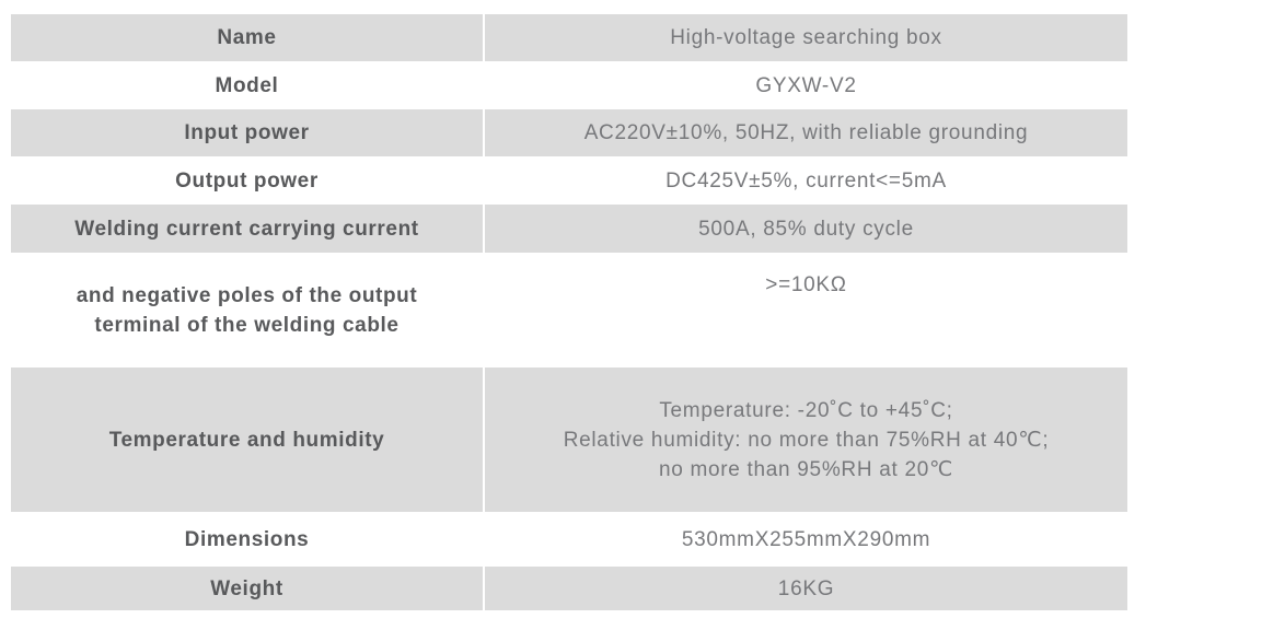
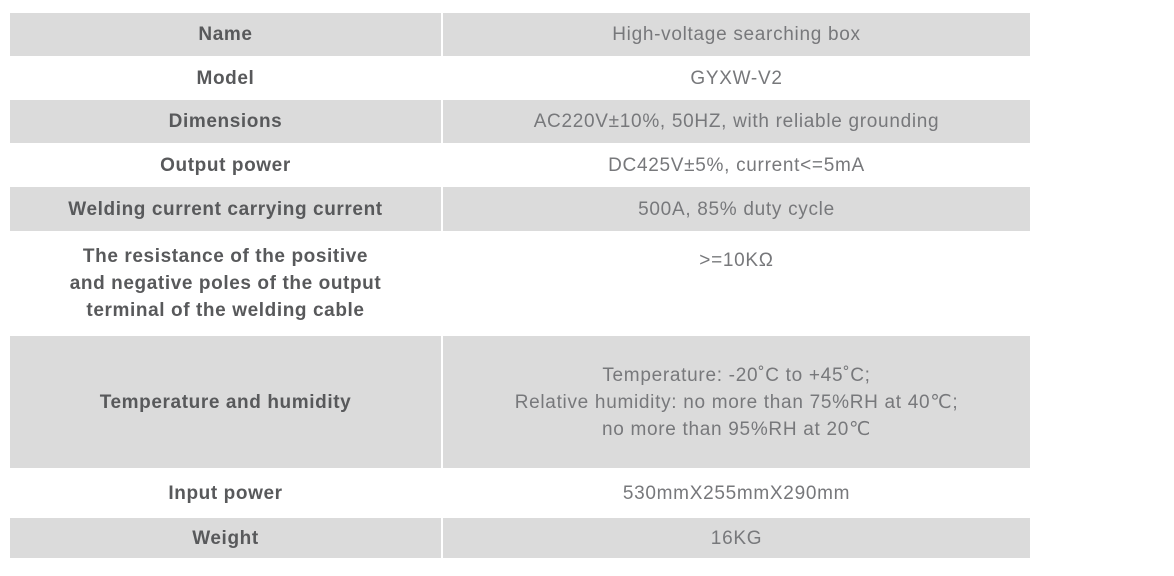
  Name
  High-voltage searching box
  Model
  GYXW-V2
- Input power
+ Dimensions
  AC220V±10%, 50HZ, with reliable grounding
  Output power
  DC425V±5%, current<=5mA
  Welding current carrying current
  500A, 85% duty cycle
+ The resistance of the positive
  and negative poles of the output
  terminal of the welding cable
  >=10KΩ
  Temperature and humidity
  Temperature: -20˚C to +45˚C;
  Relative humidity: no more than 75%RH at 40℃;
  no more than 95%RH at 20℃
- Dimensions
+ Input power
  530mmX255mmX290mm
  Weight
  16KG
